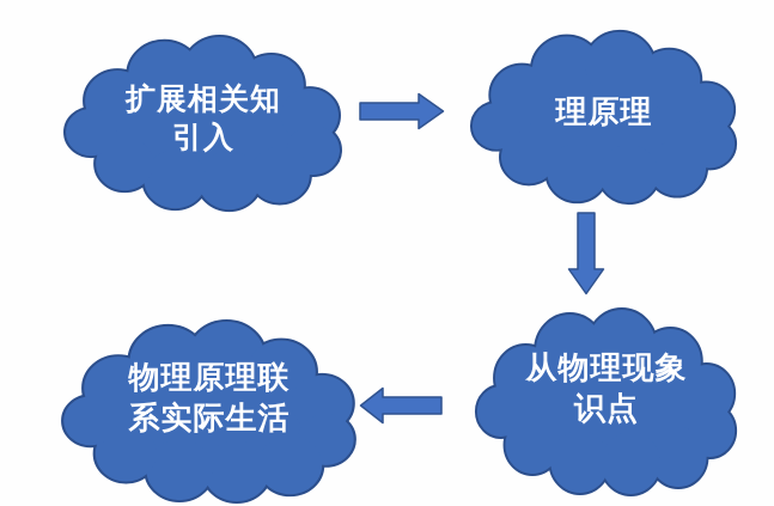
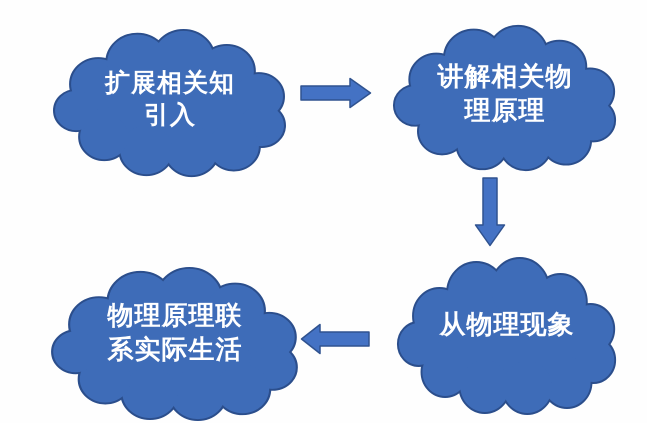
  扩展相关知
  引入
+ 讲解相关物
  理原理
  从物理现象
- 识点
  物理原理联
  系实际生活
